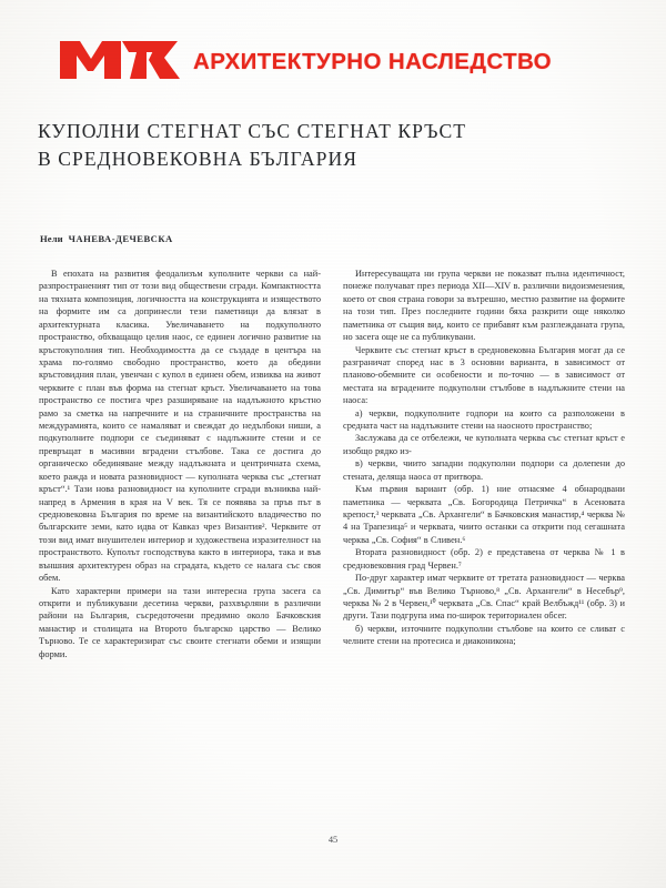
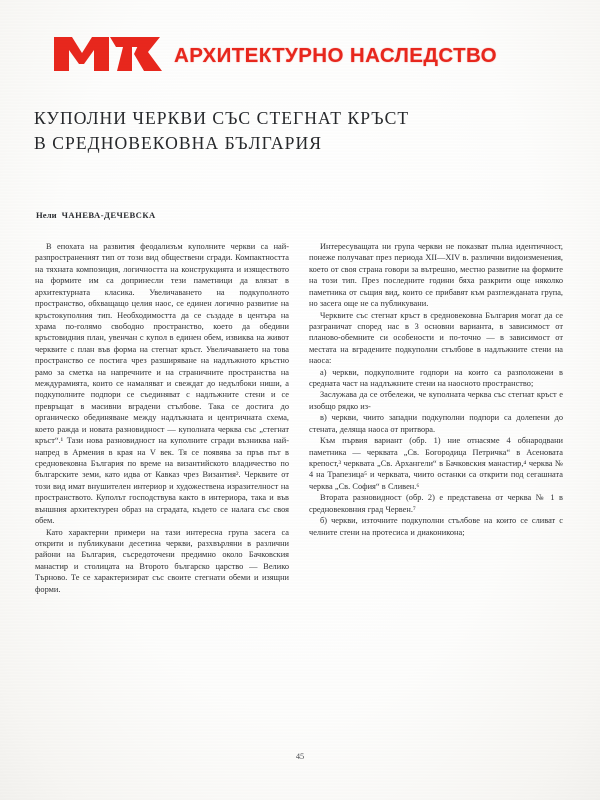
  АРХИТЕКТУРНО НАСЛЕДСТВО
- КУПОЛНИ СТЕГНАТ СЪС СТЕГНАТ КРЪСТ
+ КУПОЛНИ ЧЕРКВИ СЪС СТЕГНАТ КРЪСТ
  В СРЕДНОВЕКОВНА БЪЛГАРИЯ
  Нели ЧАНЕВА-ДЕЧЕВСКА
  В епохата на развития феодализъм куполните черкви са най-разпространеният тип от този вид обществени сгради. Компактността на тяхната композиция, логичността на конструкцията и изяществото на формите им са допринесли тези паметници да влязат в архитектурната класика. Увеличаването на подкуполното пространство, обхващащо целия наос, се единен логично развитие на кръстокуполния тип. Необходимостта да се създаде в центъра на храма по-голямо свободно пространство, което да обедини кръстовидния план, увенчан с купол в единен обем, извиква на живот черквите с план във форма на стегнат кръст. Увеличаването на това пространство се постига чрез разширяване на надлъжното кръстно рамо за сметка на напречните и на страничните пространства на междурамията, които се намаляват и свеждат до недълбоки ниши, а подкуполните подпори се съединяват с надлъжните стени и се превръщат в масивни вградени стълбове. Така се достига до органическо обединяване между надлъжната и центричната схема, което ражда и новата разновидност — куполната черква със „стегнат кръст“.¹ Тази нова разновидност на куполните сгради възниква най-напред в Армения в края на V век. Тя се появява за пръв път в средновековна България по време на византийското владичество по българските земи, като идва от Кавказ чрез Византия². Черквите от този вид имат внушителен интериор и художествена изразителност на пространството. Куполът господствува както в интериора, така и във външния архитектурен образ на сградата, където се налага със своя обем.
  Като характерни примери на тази интересна група засега са открити и публикувани десетина черкви, разхвърляни в различни райони на България, съсредоточени предимно около Бачковския манастир и столицата на Второто българско царство — Велико Търново. Те се характеризират със своите стегнати обеми и изящни форми.
  Интересуващата ни група черкви не показват пълна идентичност, понеже получават през периода XII—XIV в. различни видоизменения, което от своя страна говори за вътрешно, местно развитие на формите на този тип. През последните години бяха разкрити още няколко паметника от същия вид, които се прибавят към разглежданата група, но засега още не са публикувани.
  Черквите със стегнат кръст в средновековна България могат да се разграничат според нас в 3 основни варианта, в зависимост от планово-обемните си особености и по-точно — в зависимост от местата на вградените подкуполни стълбове в надлъжните стени на наоса:
  а) черкви, подкуполните годпори на които са разположени в средната част на надлъжните стени на наосното пространство;
  Заслужава да се отбележи, че куполната черква със стегнат кръст е изобщо рядко из-
  в) черкви, чиито западни подкуполни подпори са долепени до стената, деляща наоса от притвора.
  Към първия вариант (обр. 1) ние отнасяме 4 обнародвани паметника — черквата „Св. Богородица Петричка“ в Асеновата крепост,³ черквата „Св. Архангели“ в Бачковския манастир,⁴ черква № 4 на Трапезица⁵ и черквата, чиито останки са открити под сегашната черква „Св. София“ в Сливен.⁶
  Втората разновидност (обр. 2) е представена от черква № 1 в средновековния град Червен.⁷
- По-друг характер имат черквите от третата разновидност — черква „Св. Димитър“ във Велико Търново,⁸ „Св. Архангели“ в Несебър⁹, черква № 2 в Червен,¹⁰ черквата „Св. Спас“ край Велбъжд¹¹ (обр. 3) и други. Тази подгрупа има по-широк териториален обсег.
  б) черкви, източните подкуполни стълбове на които се сливат с челните стени на протесиса и диаконикона;
  45
